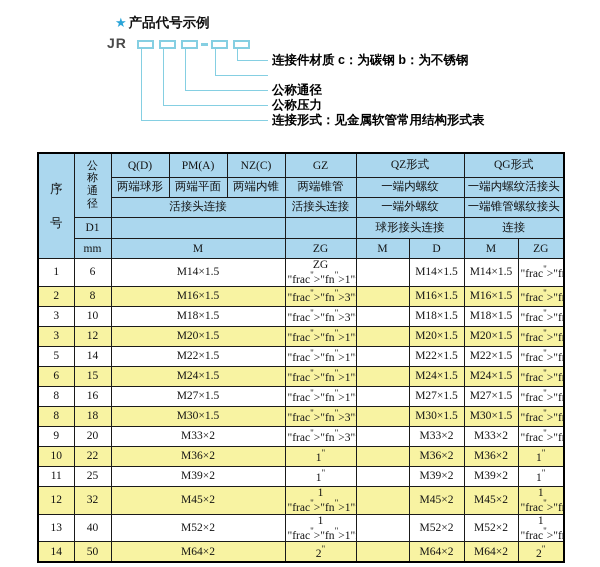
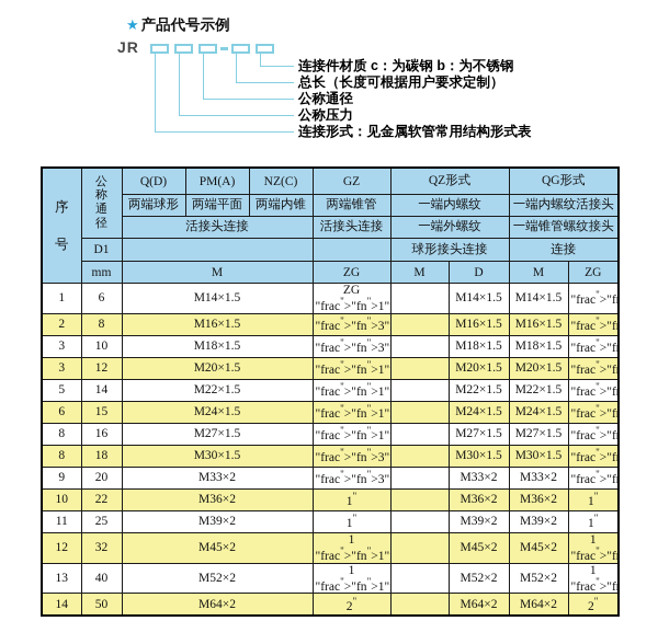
  ★ 产品代号示例
  JR
  连接件材质 c：为碳钢 b：为不锈钢
+ 总长（长度可根据用户要求定制）
  公称通径
  公称压力
  连接形式：见金属软管常用结构形式表
  序号	公称通径	Q(D)	PM(A)	NZ(C)	GZ	QZ形式	QG形式
  两端球形	两端平面	两端内锥	两端锥管	一端内螺纹	一端内螺纹活接头
  活接头连接	活接头连接	一端外螺纹	一端锥管螺纹接头
  D1			球形接头连接	连接
  mm	M	ZG	M	D	M	ZG
  1	6	M14×1.5	ZG "frac">"fn">1"		M14×1.5	M14×1.5	"frac">"f
  2	8	M16×1.5	"frac">"fn">3"		M16×1.5	M16×1.5	"frac">"f
  3	10	M18×1.5	"frac">"fn">3"		M18×1.5	M18×1.5	"frac">"f
  3	12	M20×1.5	"frac">"fn">1"		M20×1.5	M20×1.5	"frac">"f
  5	14	M22×1.5	"frac">"fn">1"		M22×1.5	M22×1.5	"frac">"f
  6	15	M24×1.5	"frac">"fn">1"		M24×1.5	M24×1.5	"frac">"f
  8	16	M27×1.5	"frac">"fn">1"		M27×1.5	M27×1.5	"frac">"f
  8	18	M30×1.5	"frac">"fn">3"		M30×1.5	M30×1.5	"frac">"f
  9	20	M33×2	"frac">"fn">3"		M33×2	M33×2	"frac">"f
  10	22	M36×2	1"		M36×2	M36×2	1"
  11	25	M39×2	1"		M39×2	M39×2	1"
  12	32	M45×2	1 "frac">"fn">1"		M45×2	M45×2	1 "frac">"f
  13	40	M52×2	1 "frac">"fn">1"		M52×2	M52×2	1 "frac">"f
  14	50	M64×2	2"		M64×2	M64×2	2"
